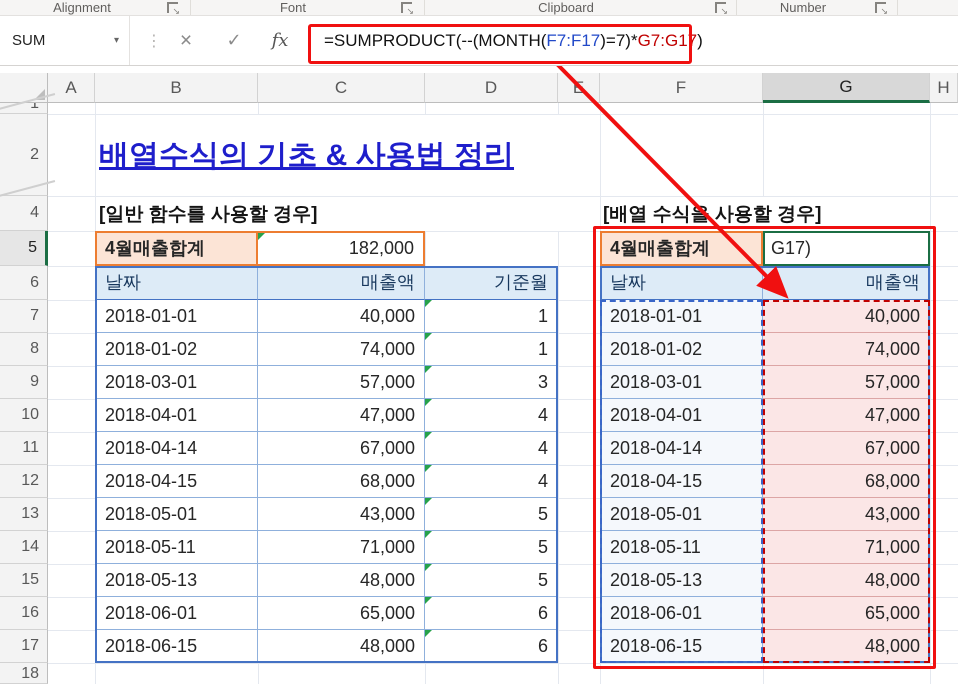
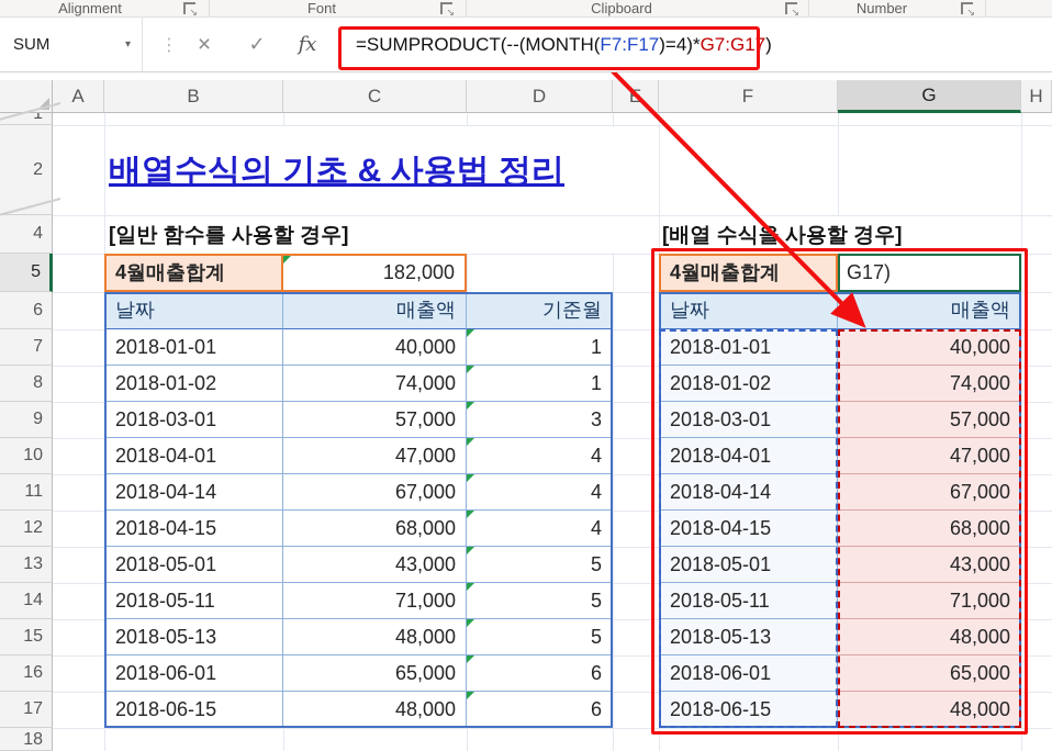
  Alignment
  ↘
  Font
  ↘
  Clipboard
  ↘
  Number
  ↘
  SUM
  ▾
  ⋮
  ×
  ✓
  fx
  =SUMPRODUCT(--(MONTH(
  F7:F17
- )=7)*
+ )=4)*
  G7:G17
  )
  A
  B
  C
  D
  F
  G
  H
  1
  2
  4
  5
  6
  7
  8
  9
  10
  11
  12
  13
  14
  15
  16
  17
  18
  배열수식의 기초 & 사용법 정리
  [일반 함수를 사용할 경우]
  [배열 수식을 사용할 경우]
  4월매출합계
  182,000
  4월매출합계
  G17)
  날짜
  매출액
  기준월
  날짜
  매출액
  2018-01-01
  40,000
  1
  2018-01-01
  40,000
  2018-01-02
  74,000
  1
  2018-01-02
  74,000
  2018-03-01
  57,000
  3
  2018-03-01
  57,000
  2018-04-01
  47,000
  4
  2018-04-01
  47,000
  2018-04-14
  67,000
  4
  2018-04-14
  67,000
  2018-04-15
  68,000
  4
  2018-04-15
  68,000
  2018-05-01
  43,000
  5
  2018-05-01
  43,000
  2018-05-11
  71,000
  5
  2018-05-11
  71,000
  2018-05-13
  48,000
  5
  2018-05-13
  48,000
  2018-06-01
  65,000
  6
  2018-06-01
  65,000
  2018-06-15
  48,000
  6
  2018-06-15
  48,000
